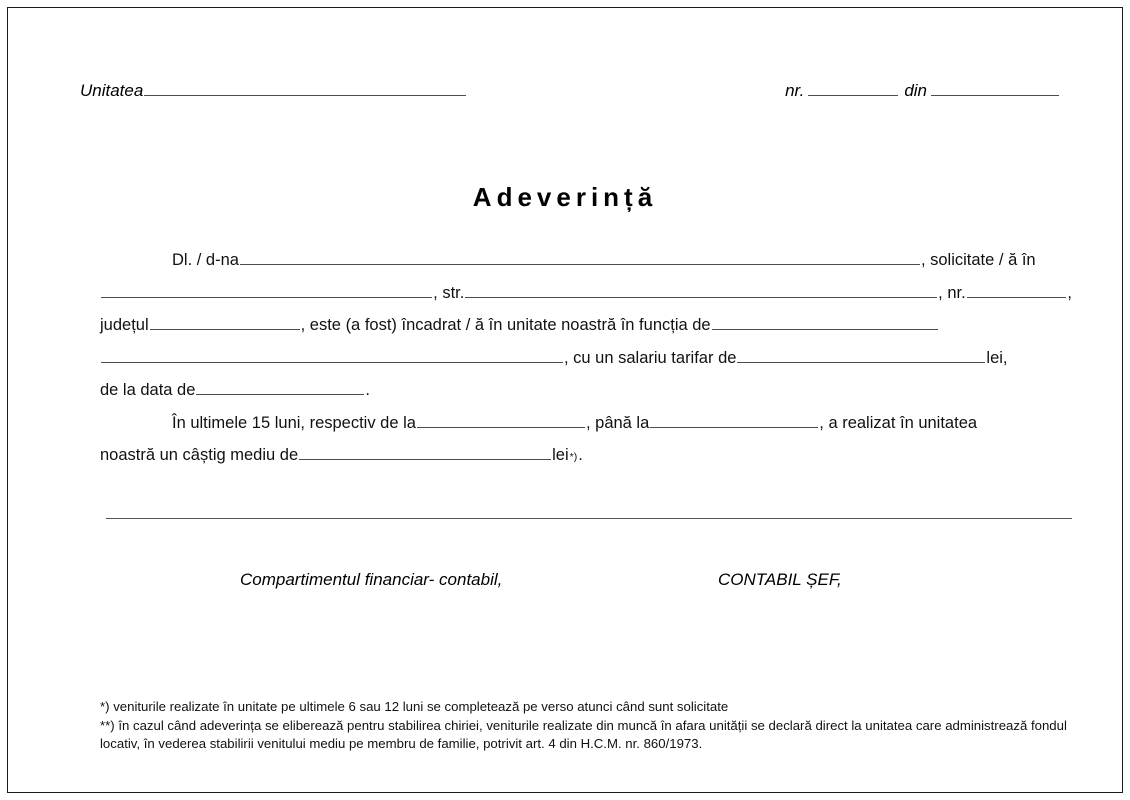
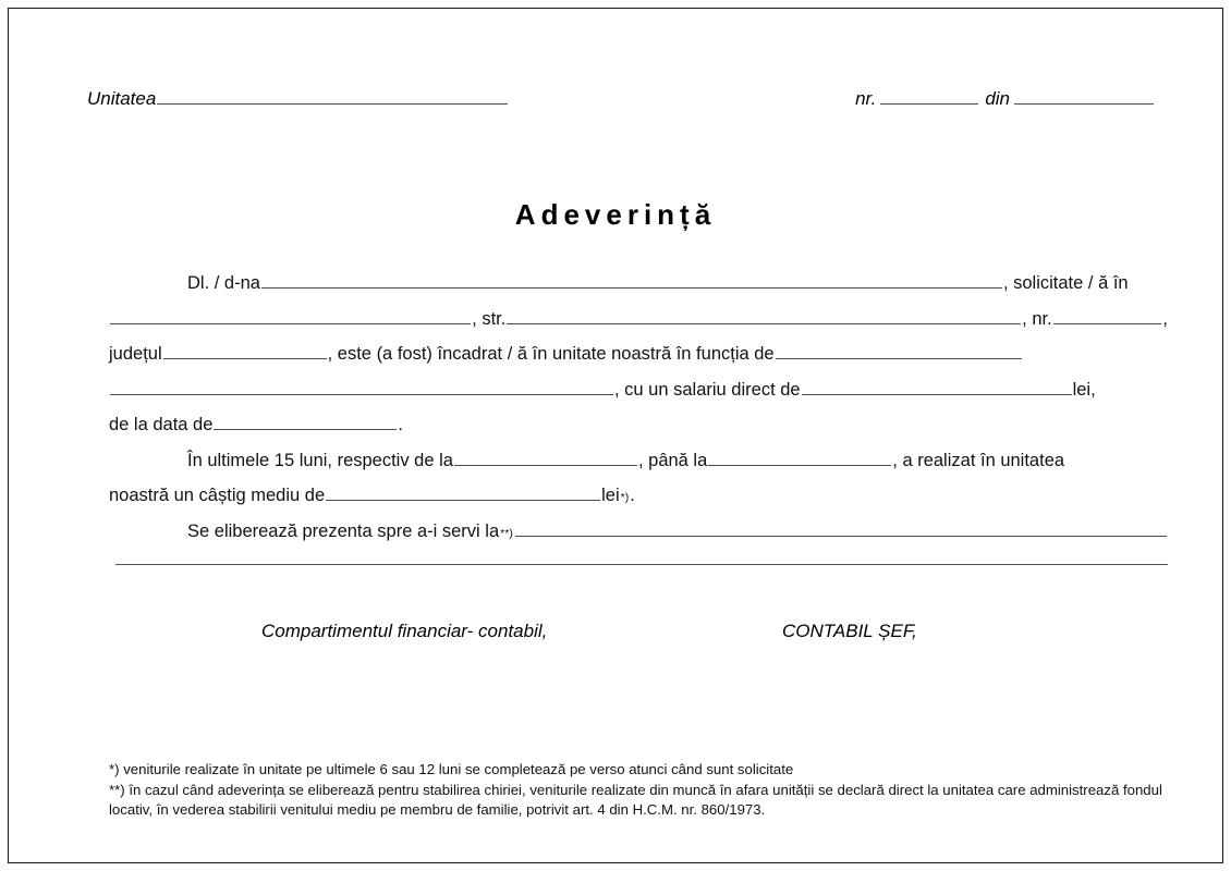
  Unitatea
  nr.
  din
  Adeverință
  Dl. / d-na
  , solicitate / ă în
  , str.
  , nr.
  ,
  județul
  , este (a fost) încadrat / ă în unitate noastră în funcția de
- , cu un salariu tarifar de
+ , cu un salariu direct de
  lei,
  de la data de
  .
  În ultimele 15 luni, respectiv de la
  , până la
  , a realizat în unitatea
  noastră un câștig mediu de
  lei
  *)
  .
+ Se eliberează prezenta spre a-i servi la
+ **)
  Compartimentul financiar- contabil,
  CONTABIL ȘEF,
  *) veniturile realizate în unitate pe ultimele 6 sau 12 luni se completează pe verso atunci când sunt solicitate
  **) în cazul când adeverința se eliberează pentru stabilirea chiriei, veniturile realizate din muncă în afara unității se declară direct la unitatea care administrează fondul locativ, în vederea stabilirii venitului mediu pe membru de familie, potrivit art. 4 din H.C.M. nr. 860/1973.
